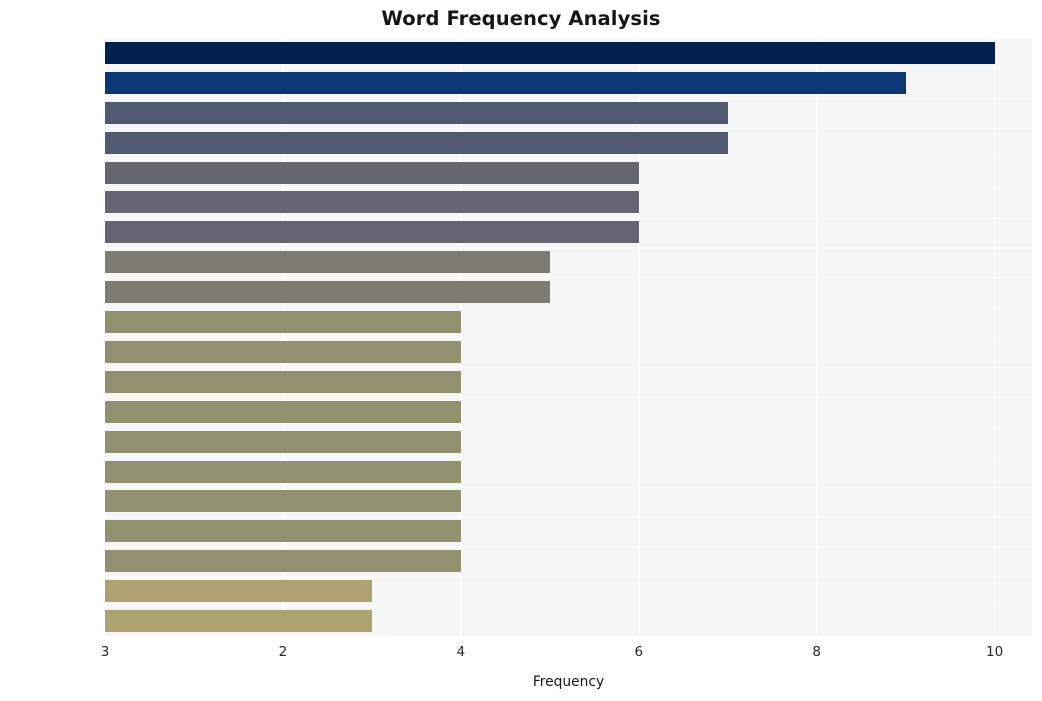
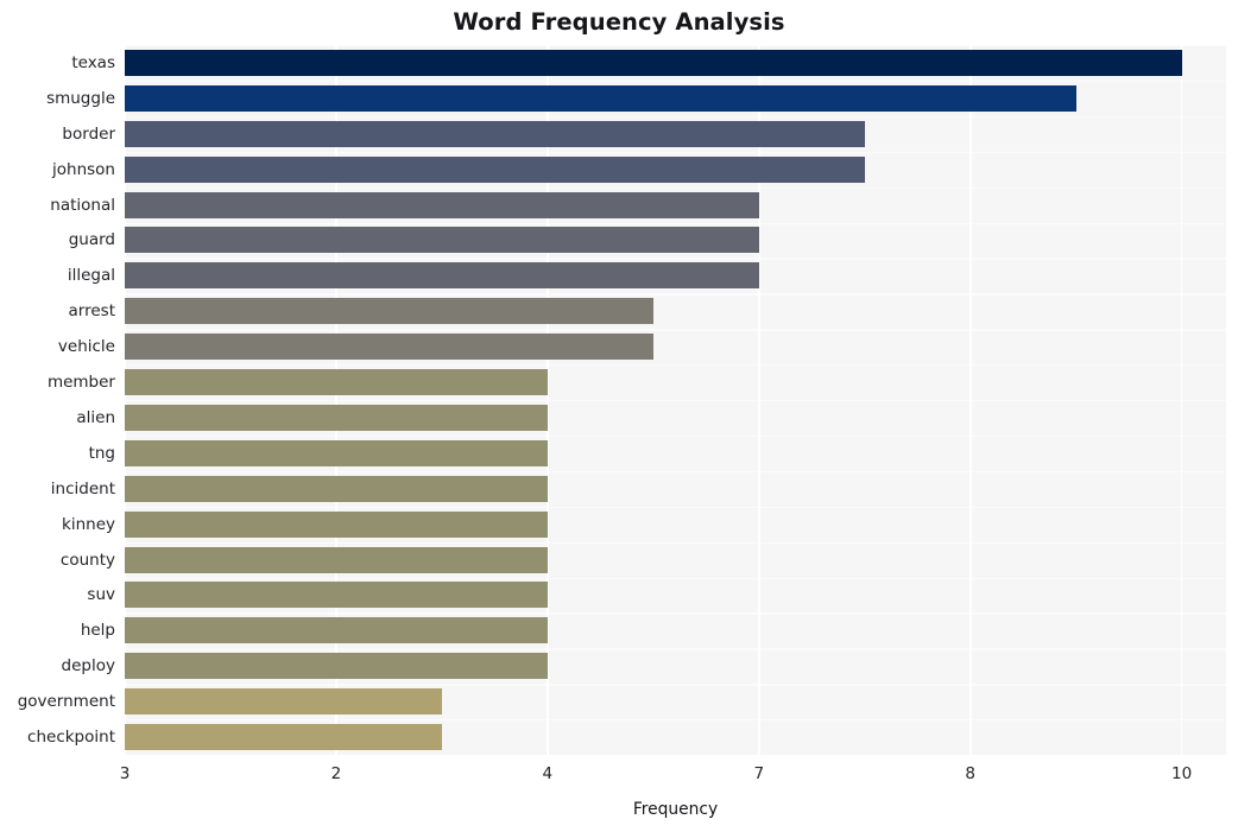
  Word Frequency Analysis
+ texas
+ smuggle
+ border
+ johnson
+ national
+ guard
+ illegal
+ arrest
+ vehicle
+ member
+ alien
+ tng
+ incident
+ kinney
+ county
+ suv
+ help
+ deploy
+ government
+ checkpoint
  3
  2
  4
- 6
+ 7
  8
  10
  Frequency
